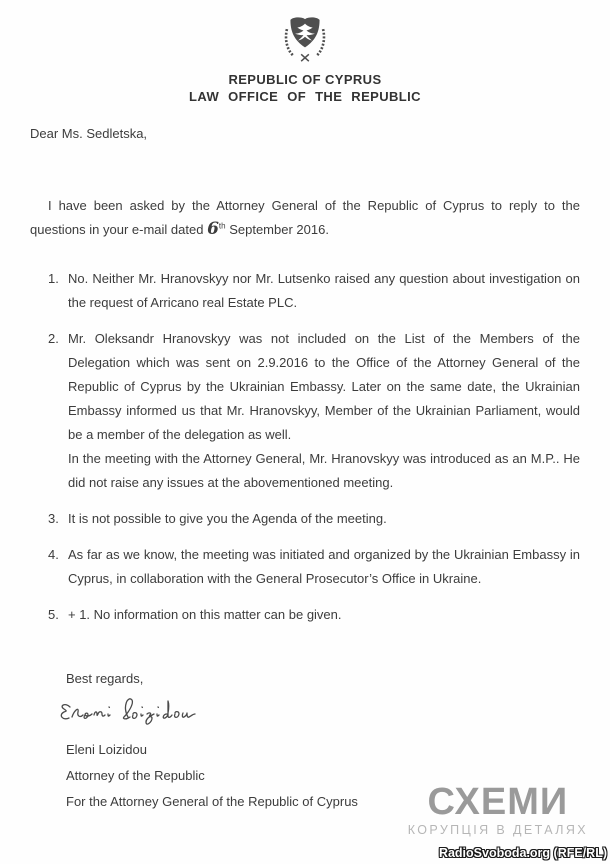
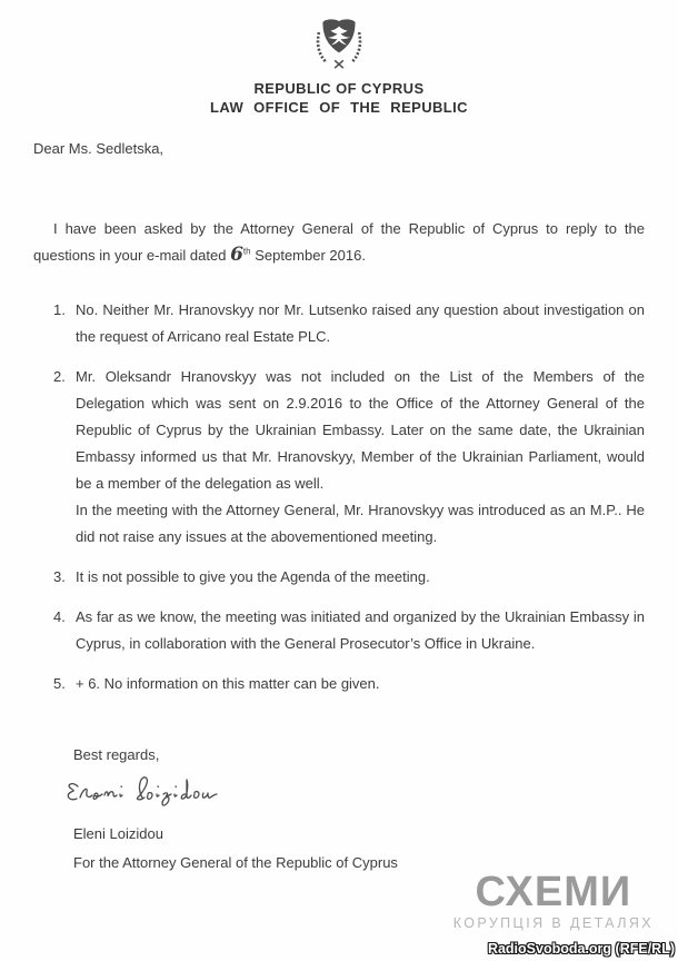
  REPUBLIC OF CYPRUS
  LAW OFFICE OF THE REPUBLIC
  Dear Ms. Sedletska,
  I have been asked by the Attorney General of the Republic of Cyprus to reply to the questions in your e-mail dated 6th September 2016.
  1.
  No. Neither Mr. Hranovskyy nor Mr. Lutsenko raised any question about investigation on the request of Arricano real Estate PLC.
  2.
  Mr. Oleksandr Hranovskyy was not included on the List of the Members of the Delegation which was sent on 2.9.2016 to the Office of the Attorney General of the Republic of Cyprus by the Ukrainian Embassy. Later on the same date, the Ukrainian Embassy informed us that Mr. Hranovskyy, Member of the Ukrainian Parliament, would be a member of the delegation as well.
  In the meeting with the Attorney General, Mr. Hranovskyy was introduced as an M.P.. He did not raise any issues at the abovementioned meeting.
  3.
  It is not possible to give you the Agenda of the meeting.
  4.
  As far as we know, the meeting was initiated and organized by the Ukrainian Embassy in Cyprus, in collaboration with the General Prosecutor’s Office in Ukraine.
  5.
- + 1. No information on this matter can be given.
+ + 6. No information on this matter can be given.
  Best regards,
  Eleni Loizidou
- Attorney of the Republic
  For the Attorney General of the Republic of Cyprus
  СХЕМИ
  КОРУПЦІЯ В ДЕТАЛЯХ
  RadioSvoboda.org (RFE/RL)
